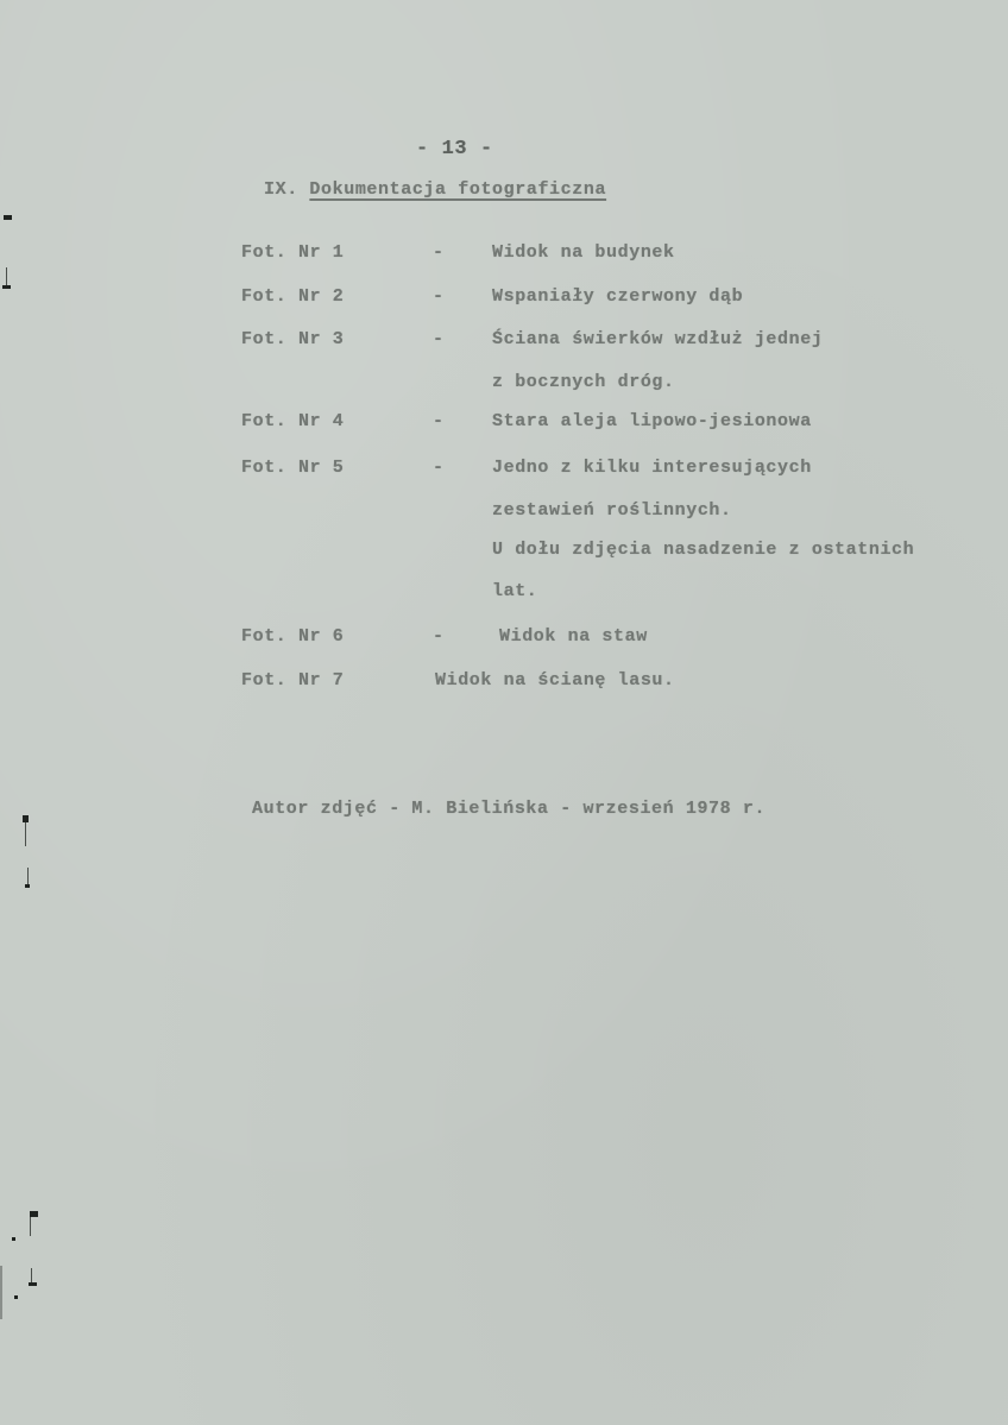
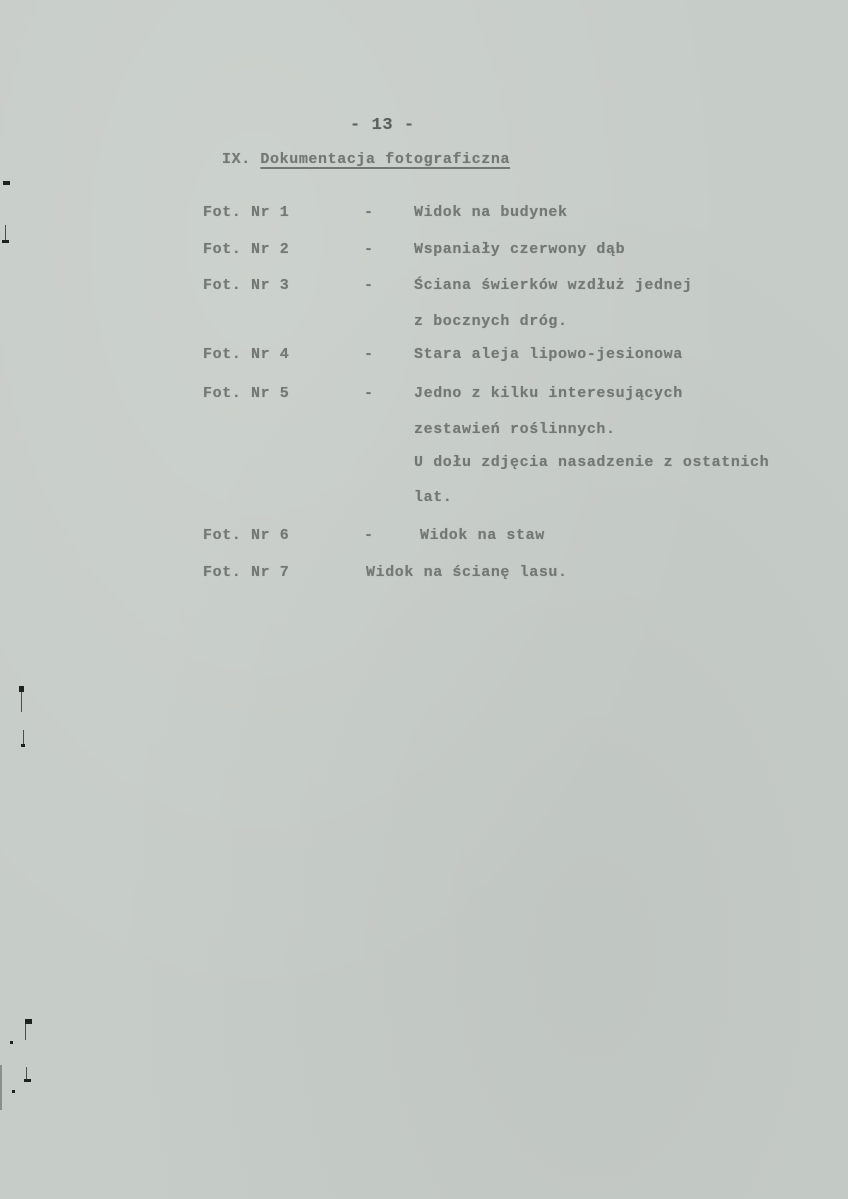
  - 13 -
  IX. Dokumentacja fotograficzna
  Fot. Nr 1
  -
  Widok na budynek
  Fot. Nr 2
  -
  Wspaniały czerwony dąb
  Fot. Nr 3
  -
  Ściana świerków wzdłuż jednej
  z bocznych dróg.
  Fot. Nr 4
  -
  Stara aleja lipowo-jesionowa
  Fot. Nr 5
  -
  Jedno z kilku interesujących
  zestawień roślinnych.
  U dołu zdjęcia nasadzenie z ostatnich
  lat.
  Fot. Nr 6
  -
  Widok na staw
  Fot. Nr 7
  Widok na ścianę lasu.
- Autor zdjęć - M. Bielińska - wrzesień 1978 r.
